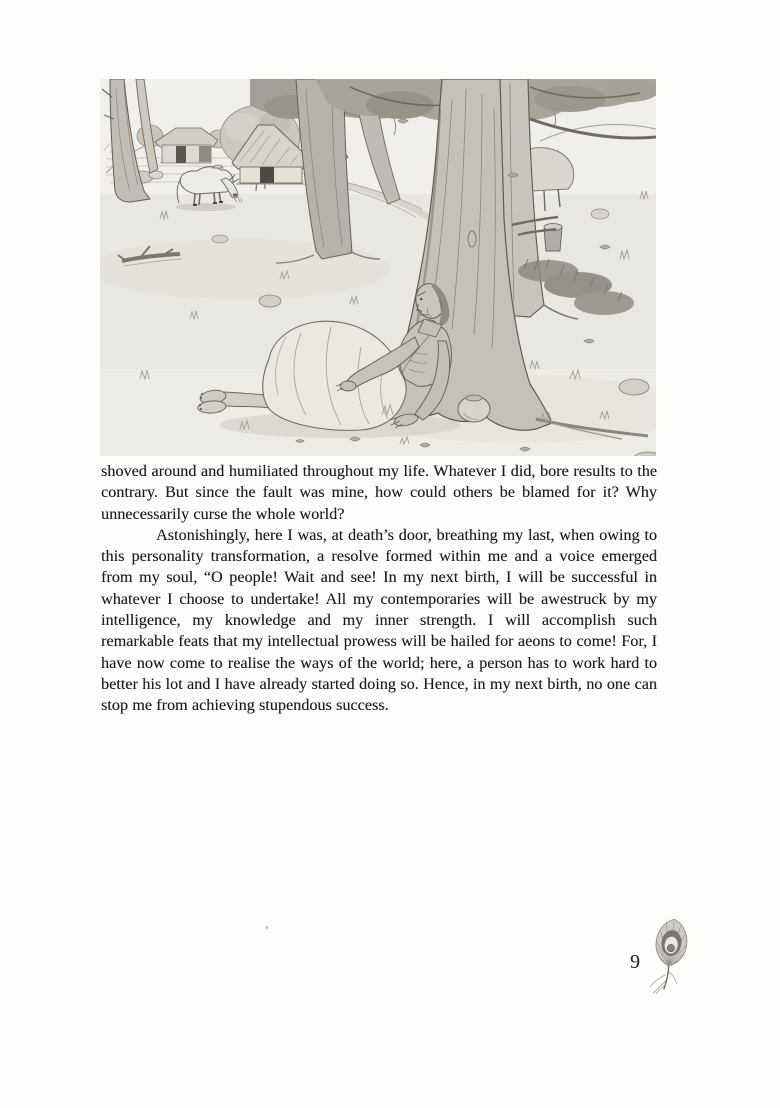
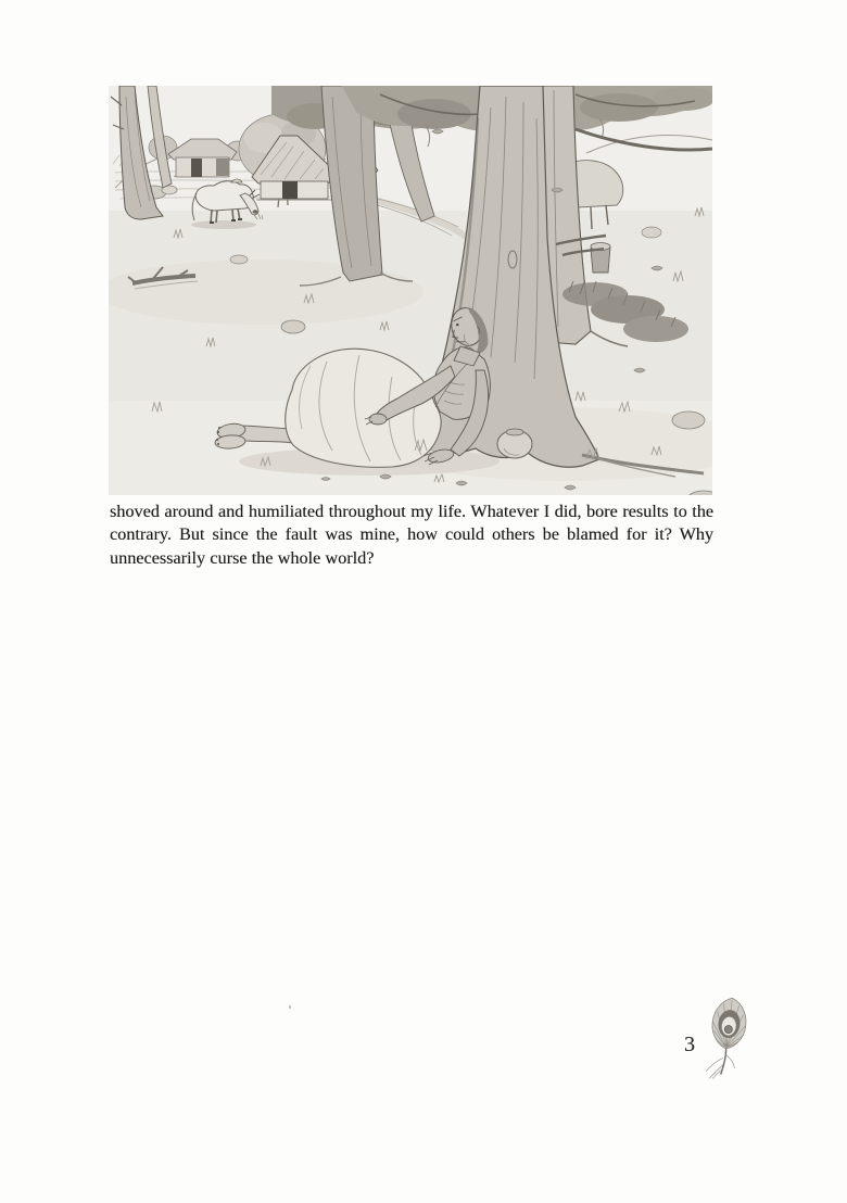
  shoved around and humiliated throughout my life. Whatever I did, bore results to the contrary. But since the fault was mine, how could others be blamed for it? Why unnecessarily curse the whole world?
- Astonishingly, here I was, at death’s door, breathing my last, when owing to this personality transformation, a resolve formed within me and a voice emerged from my soul, “O people! Wait and see! In my next birth, I will be successful in whatever I choose to undertake! All my contemporaries will be awestruck by my intelligence, my knowledge and my inner strength. I will accomplish such remarkable feats that my intellectual prowess will be hailed for aeons to come! For, I have now come to realise the ways of the world; here, a person has to work hard to better his lot and I have already started doing so. Hence, in my next birth, no one can stop me from achieving stupendous success.
- 9
+ 3
